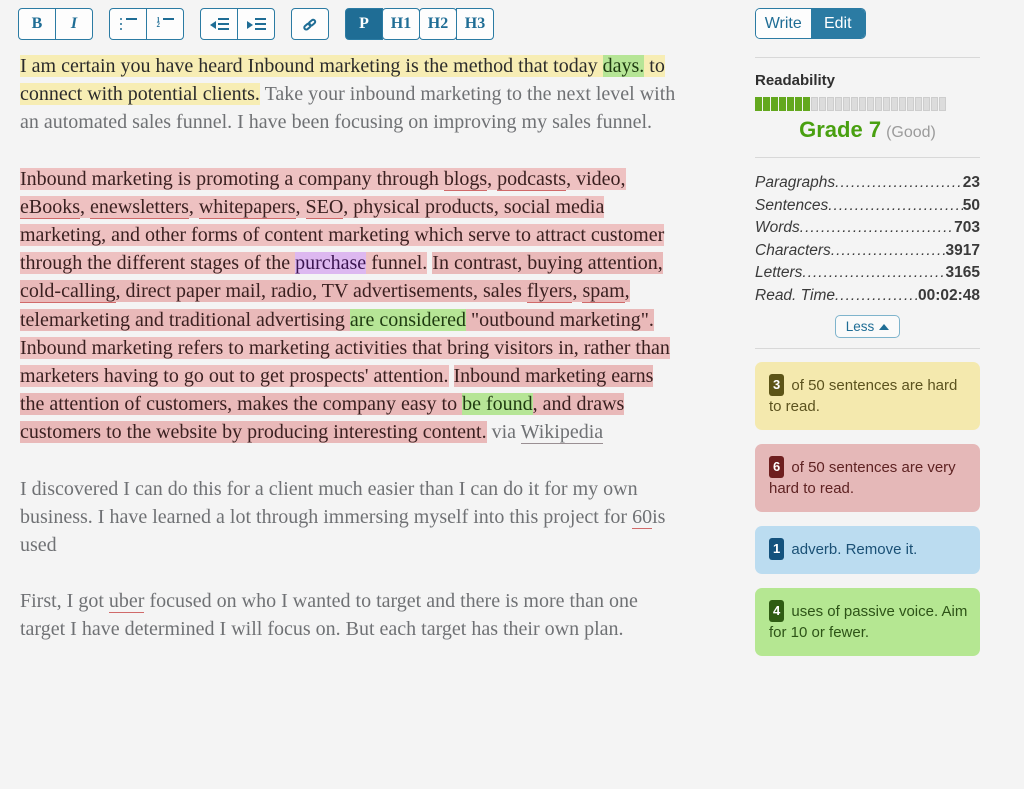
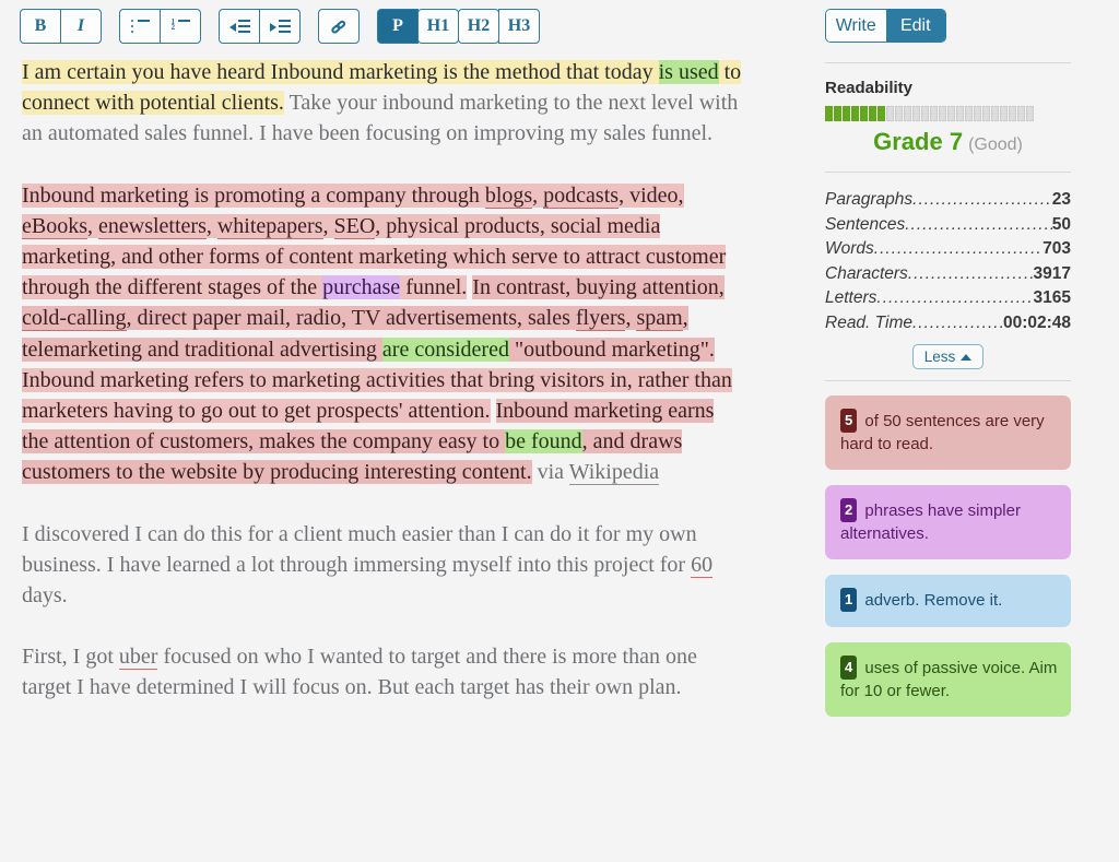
  B
  I
  1
  2
  P
  H1
  H2
  H3
- I am certain you have heard Inbound marketing is the method that today days. to connect with potential clients. Take your inbound marketing to the next level with an automated sales funnel. I have been focusing on improving my sales funnel.
+ I am certain you have heard Inbound marketing is the method that today is used to connect with potential clients. Take your inbound marketing to the next level with an automated sales funnel. I have been focusing on improving my sales funnel.
  Inbound marketing is promoting a company through blogs, podcasts, video, eBooks, enewsletters, whitepapers, SEO, physical products, social media marketing, and other forms of content marketing which serve to attract customer through the different stages of the purchase funnel. In contrast, buying attention, cold-calling, direct paper mail, radio, TV advertisements, sales flyers, spam, telemarketing and traditional advertising are considered "outbound marketing". Inbound marketing refers to marketing activities that bring visitors in, rather than marketers having to go out to get prospects' attention. Inbound marketing earns the attention of customers, makes the company easy to be found, and draws customers to the website by producing interesting content. via Wikipedia
- I discovered I can do this for a client much easier than I can do it for my own business. I have learned a lot through immersing myself into this project for 60is used
+ I discovered I can do this for a client much easier than I can do it for my own business. I have learned a lot through immersing myself into this project for 60 days.
  First, I got uber focused on who I wanted to target and there is more than one target I have determined I will focus on. But each target has their own plan.
  Write
  Edit
  Readability
  Grade 7 (Good)
  Paragraphs
  23
  Sentences
  50
  Words
  703
  Characters
  3917
  Letters
  3165
  Read. Time
  00:02:48
  Less
- 3 of 50 sentences are hard to read.
- 6 of 50 sentences are very hard to read.
+ 5 of 50 sentences are very hard to read.
+ 2 phrases have simpler alternatives.
  1 adverb. Remove it.
  4 uses of passive voice. Aim for 10 or fewer.
